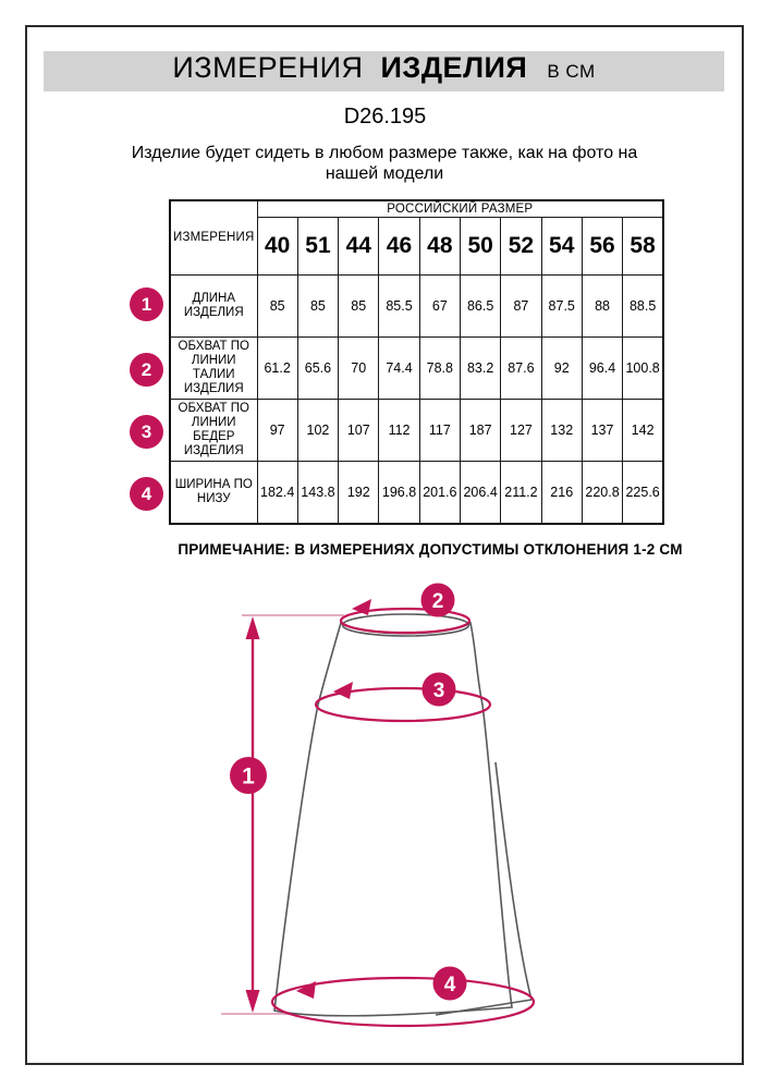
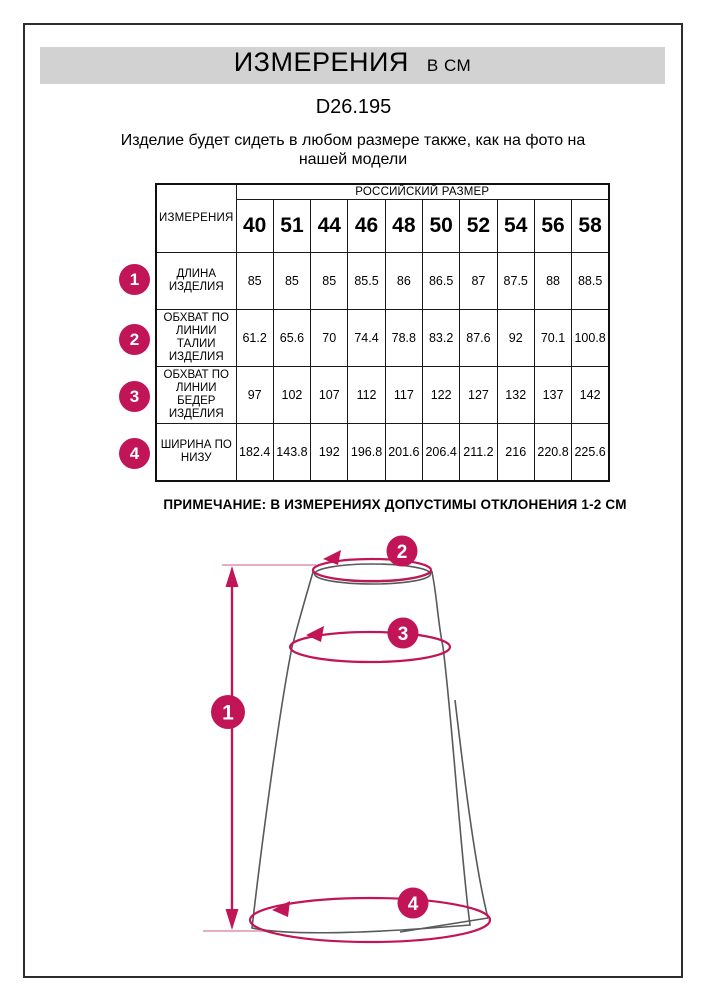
  ИЗМЕРЕНИЯ
- ИЗДЕЛИЯ
  В СМ
  D26.195
  Изделие будет сидеть в любом размере также, как на фото на нашей модели
  ИЗМЕРЕНИЯ	РОССИЙСКИЙ РАЗМЕР
  40	51	44	46	48	50	52	54	56	58
- ДЛИНА ИЗДЕЛИЯ	85	85	85	85.5	67	86.5	87	87.5	88	88.5
+ ДЛИНА ИЗДЕЛИЯ	85	85	85	85.5	86	86.5	87	87.5	88	88.5
- ОБХВАТ ПО ЛИНИИ ТАЛИИ ИЗДЕЛИЯ	61.2	65.6	70	74.4	78.8	83.2	87.6	92	96.4	100.8
+ ОБХВАТ ПО ЛИНИИ ТАЛИИ ИЗДЕЛИЯ	61.2	65.6	70	74.4	78.8	83.2	87.6	92	70.1	100.8
- ОБХВАТ ПО ЛИНИИ БЕДЕР ИЗДЕЛИЯ	97	102	107	112	117	187	127	132	137	142
+ ОБХВАТ ПО ЛИНИИ БЕДЕР ИЗДЕЛИЯ	97	102	107	112	117	122	127	132	137	142
  ШИРИНА ПО НИЗУ	182.4	143.8	192	196.8	201.6	206.4	211.2	216	220.8	225.6
  1
  2
  3
  4
  ПРИМЕЧАНИЕ: В ИЗМЕРЕНИЯХ ДОПУСТИМЫ ОТКЛОНЕНИЯ 1-2 СМ
  1
  2
  3
  4
